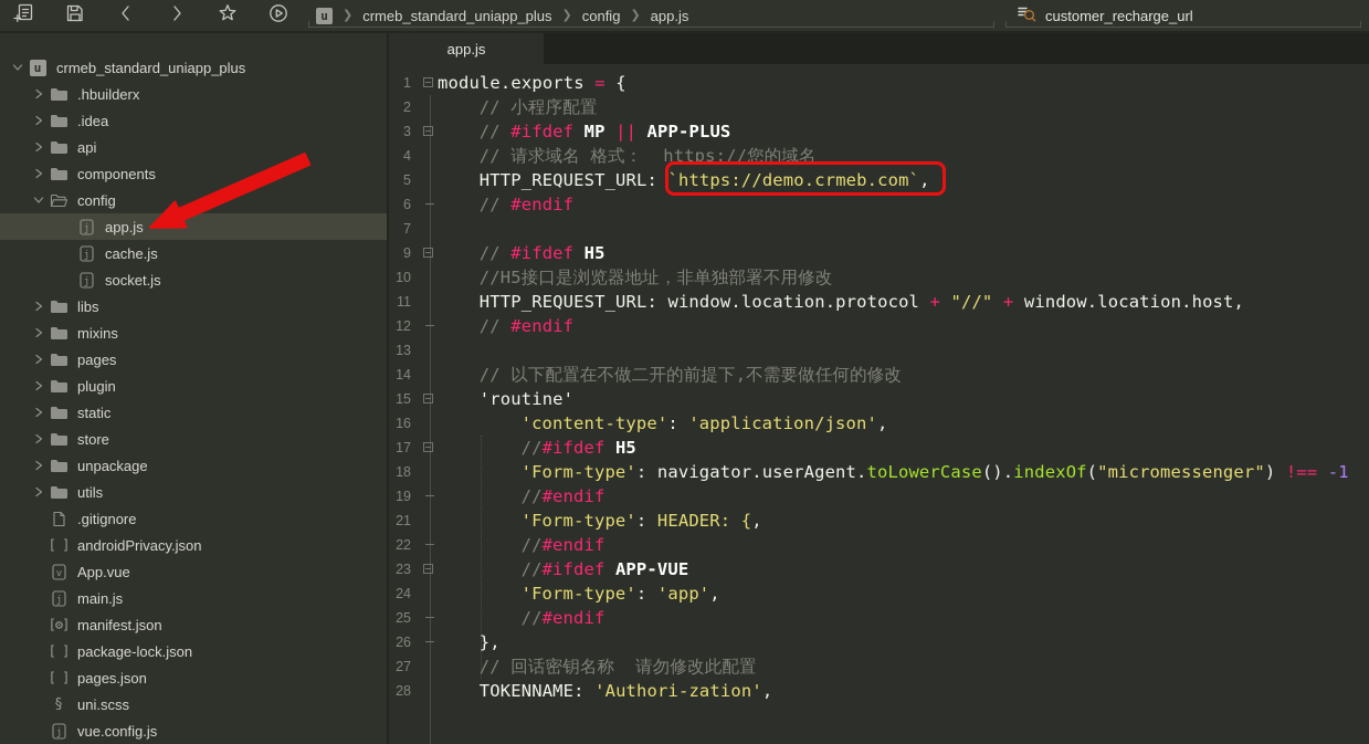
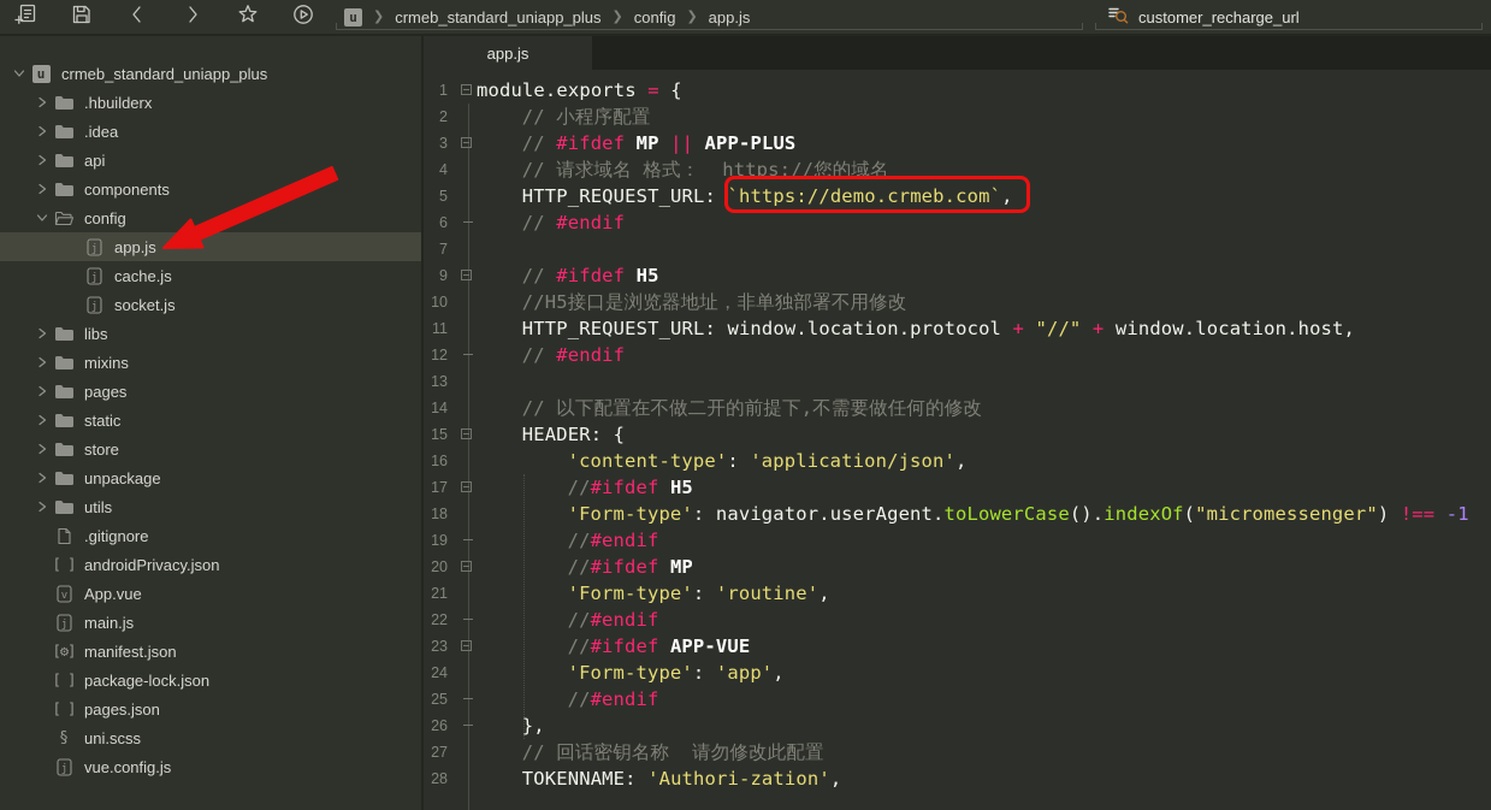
  u
  ❯
  crmeb_standard_uniapp_plus
  ❯
  config
  ❯
  app.js
  customer_recharge_url
  u
  crmeb_standard_uniapp_plus
  .hbuilderx
  .idea
  api
  components
  config
  j
  app.js
  j
  cache.js
  j
  socket.js
  libs
  mixins
  pages
- plugin
  static
  store
  unpackage
  utils
  .gitignore
  [ ]
  androidPrivacy.json
  v
  App.vue
  j
  main.js
  [⚙]
  manifest.json
  [ ]
  package-lock.json
  [ ]
  pages.json
  §
  uni.scss
  j
  vue.config.js
  app.js
  1
  module.exports = {
  2
  // 小程序配置
  3
  // #ifdef MP || APP-PLUS
  4
  // 请求域名 格式： https://您的域名
  5
  HTTP_REQUEST_URL: `https://demo.crmeb.com`,
  6
  // #endif
  7
  9
  // #ifdef H5
  10
  //H5接口是浏览器地址，非单独部署不用修改
  11
  HTTP_REQUEST_URL: window.location.protocol + "//" + window.location.host,
  12
  // #endif
  13
  14
  // 以下配置在不做二开的前提下,不需要做任何的修改
  15
- 'routine'
+ HEADER: {
  16
  'content-type': 'application/json',
  17
  //#ifdef H5
  18
  'Form-type': navigator.userAgent.toLowerCase().indexOf("micromessenger") !== -1
  19
  //#endif
+ 20
+ //#ifdef MP
  21
- 'Form-type': HEADER: {,
+ 'Form-type': 'routine',
  22
  //#endif
  23
  //#ifdef APP-VUE
  24
  'Form-type': 'app',
  25
  //#endif
  26
  },
  27
  // 回话密钥名称 请勿修改此配置
  28
  TOKENNAME: 'Authori-zation',
